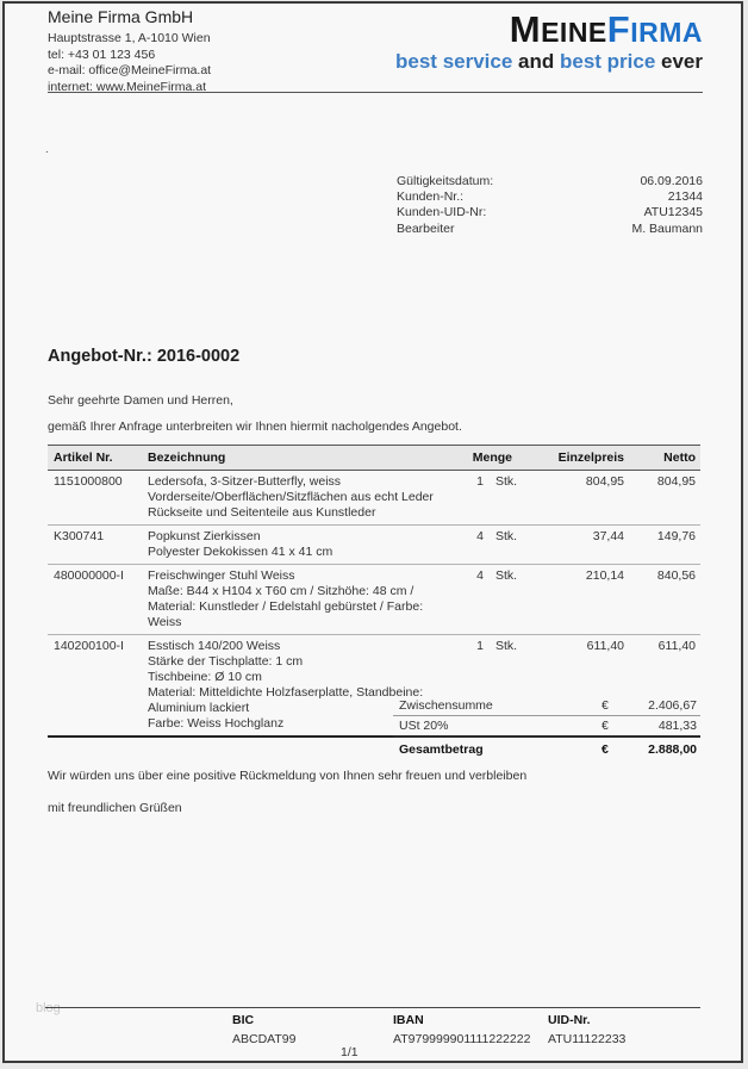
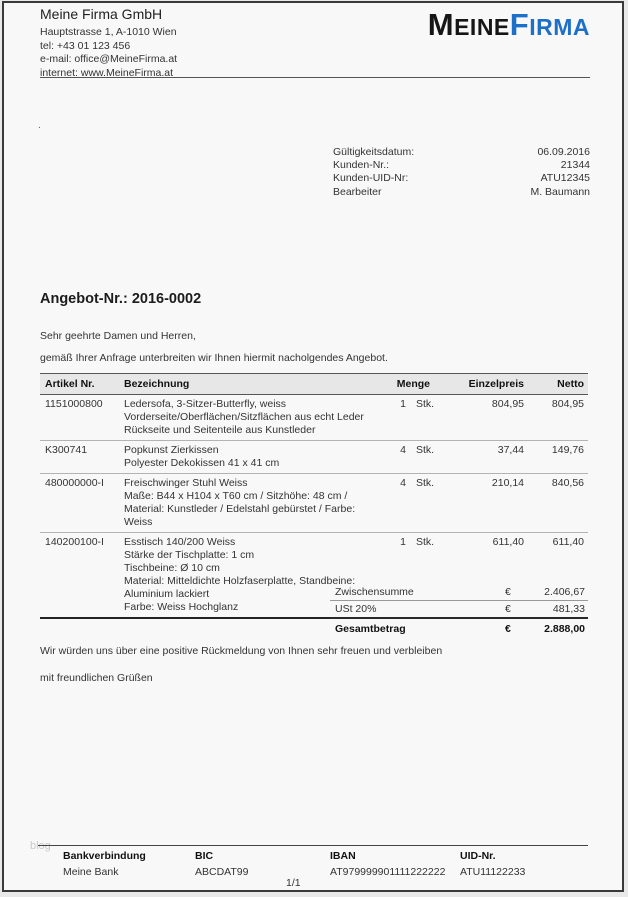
  Meine Firma GmbH
  Hauptstrasse 1, A-1010 Wien
  tel: +43 01 123 456
  e-mail: office@MeineFirma.at
  internet: www.MeineFirma.at
  MEINEFIRMA
- best service and best price ever
  .
  Gültigkeitsdatum:
  06.09.2016
  Kunden-Nr.:
  21344
  Kunden-UID-Nr:
  ATU12345
  Bearbeiter
  M. Baumann
  Angebot-Nr.: 2016-0002
  Sehr geehrte Damen und Herren,
  gemäß Ihrer Anfrage unterbreiten wir Ihnen hiermit nacholgendes Angebot.
  Artikel Nr.	Bezeichnung	Menge	Einzelpreis	Netto
  1151000800	Ledersofa, 3-Sitzer-Butterfly, weiss Vorderseite/Oberflächen/Sitzflächen aus echt Leder Rückseite und Seitenteile aus Kunstleder	1	Stk.	804,95	804,95
  K300741	Popkunst Zierkissen Polyester Dekokissen 41 x 41 cm	4	Stk.	37,44	149,76
  480000000-I	Freischwinger Stuhl Weiss Maße: B44 x H104 x T60 cm / Sitzhöhe: 48 cm / Material: Kunstleder / Edelstahl gebürstet / Farbe: Weiss	4	Stk.	210,14	840,56
  140200100-I	Esstisch 140/200 Weiss Stärke der Tischplatte: 1 cm Tischbeine: Ø 10 cm Material: Mitteldichte Holzfaserplatte, Standbeine: Aluminium lackiert Farbe: Weiss Hochglanz	1	Stk.	611,40	611,40
  Zwischensumme
  €
  2.406,67
  USt 20%
  €
  481,33
  Gesamtbetrag
  €
  2.888,00
  Wir würden uns über eine positive Rückmeldung von Ihnen sehr freuen und verbleiben
  mit freundlichen Grüßen
  blog
+ Bankverbindung
+ Meine Bank
  BIC
  ABCDAT99
  IBAN
  AT979999901111222222
  UID-Nr.
  ATU11122233
  1/1
